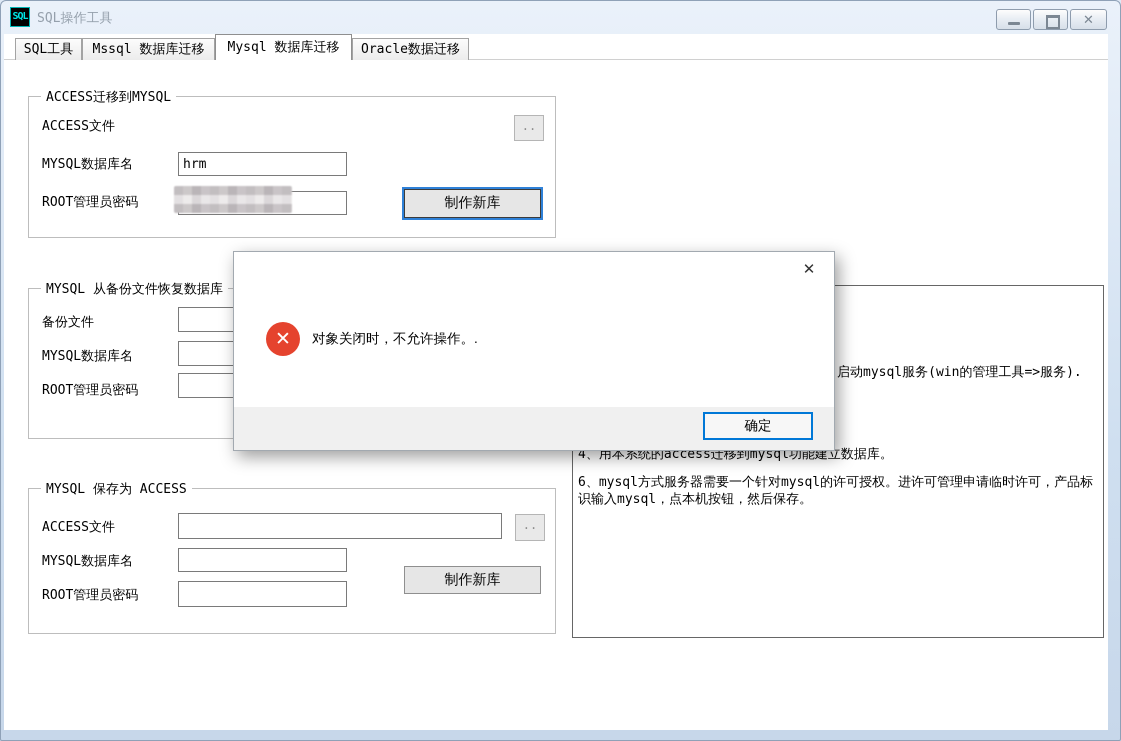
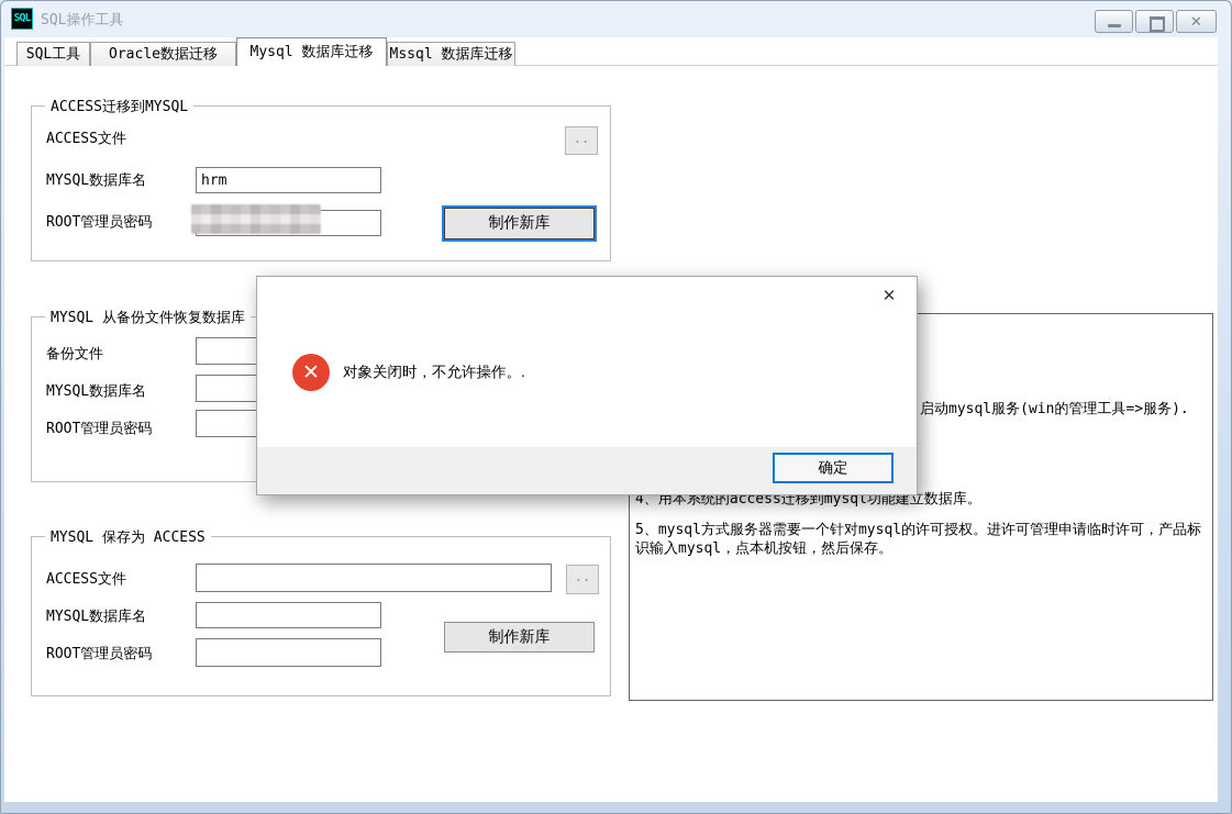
  SQL
  SQL操作工具
  ✕
  SQL工具
- Mssql 数据库迁移
+ Oracle数据迁移
  Mysql 数据库迁移
- Oracle数据迁移
+ Mssql 数据库迁移
  ACCESS迁移到MYSQL
  ACCESS文件
  ..
  MYSQL数据库名
  hrm
  ROOT管理员密码
  制作新库
  MYSQL 从备份文件恢复数据库
  备份文件
  MYSQL数据库名
  ROOT管理员密码
  启动mysql服务(win的管理工具=>服务).
  4、用本系统的access迁移到mysql功能建立数据库。
- 6、mysql方式服务器需要一个针对mysql的许可授权。进许可管理申请临时许可，产品标识输入mysql，点本机按钮，然后保存。
+ 5、mysql方式服务器需要一个针对mysql的许可授权。进许可管理申请临时许可，产品标识输入mysql，点本机按钮，然后保存。
  MYSQL 保存为 ACCESS
  ACCESS文件
  ..
  MYSQL数据库名
  ROOT管理员密码
  制作新库
  ✕
  ✕
  对象关闭时，不允许操作。.
  确定
